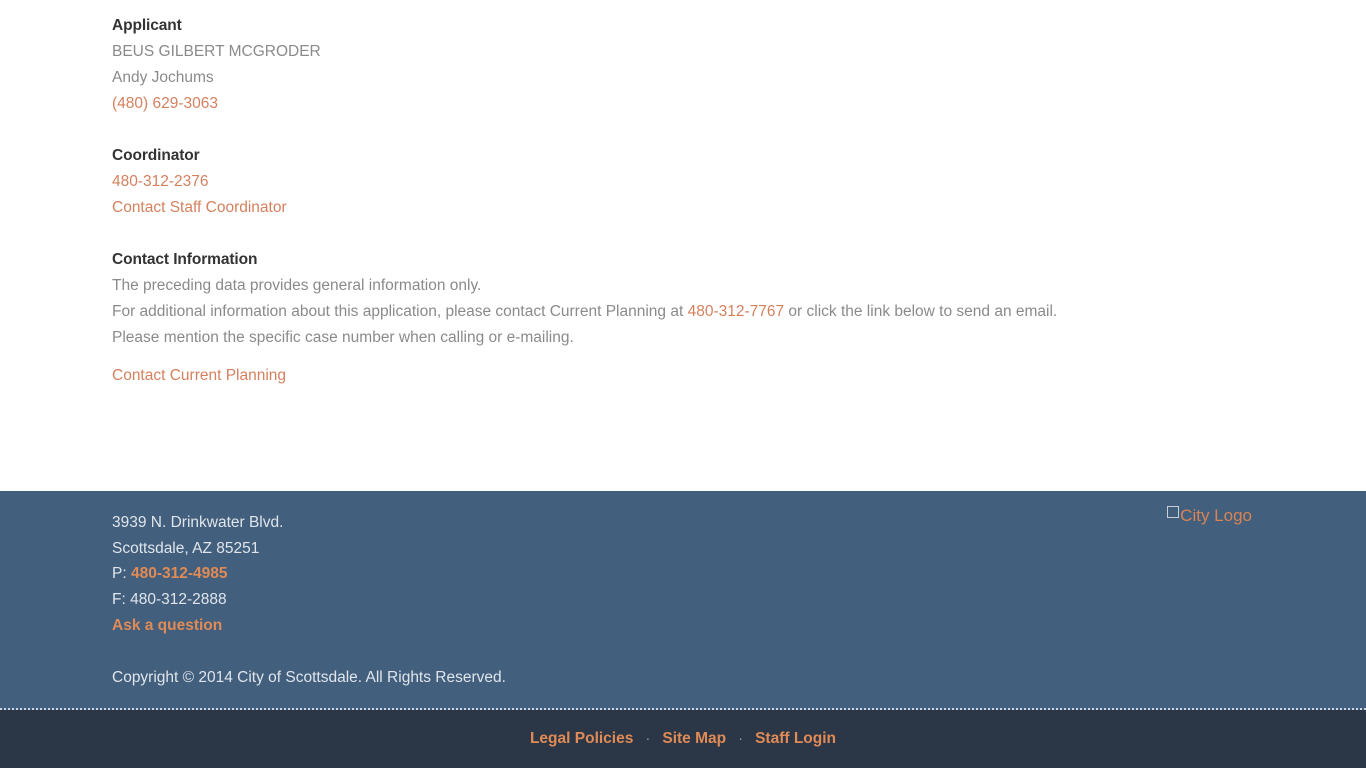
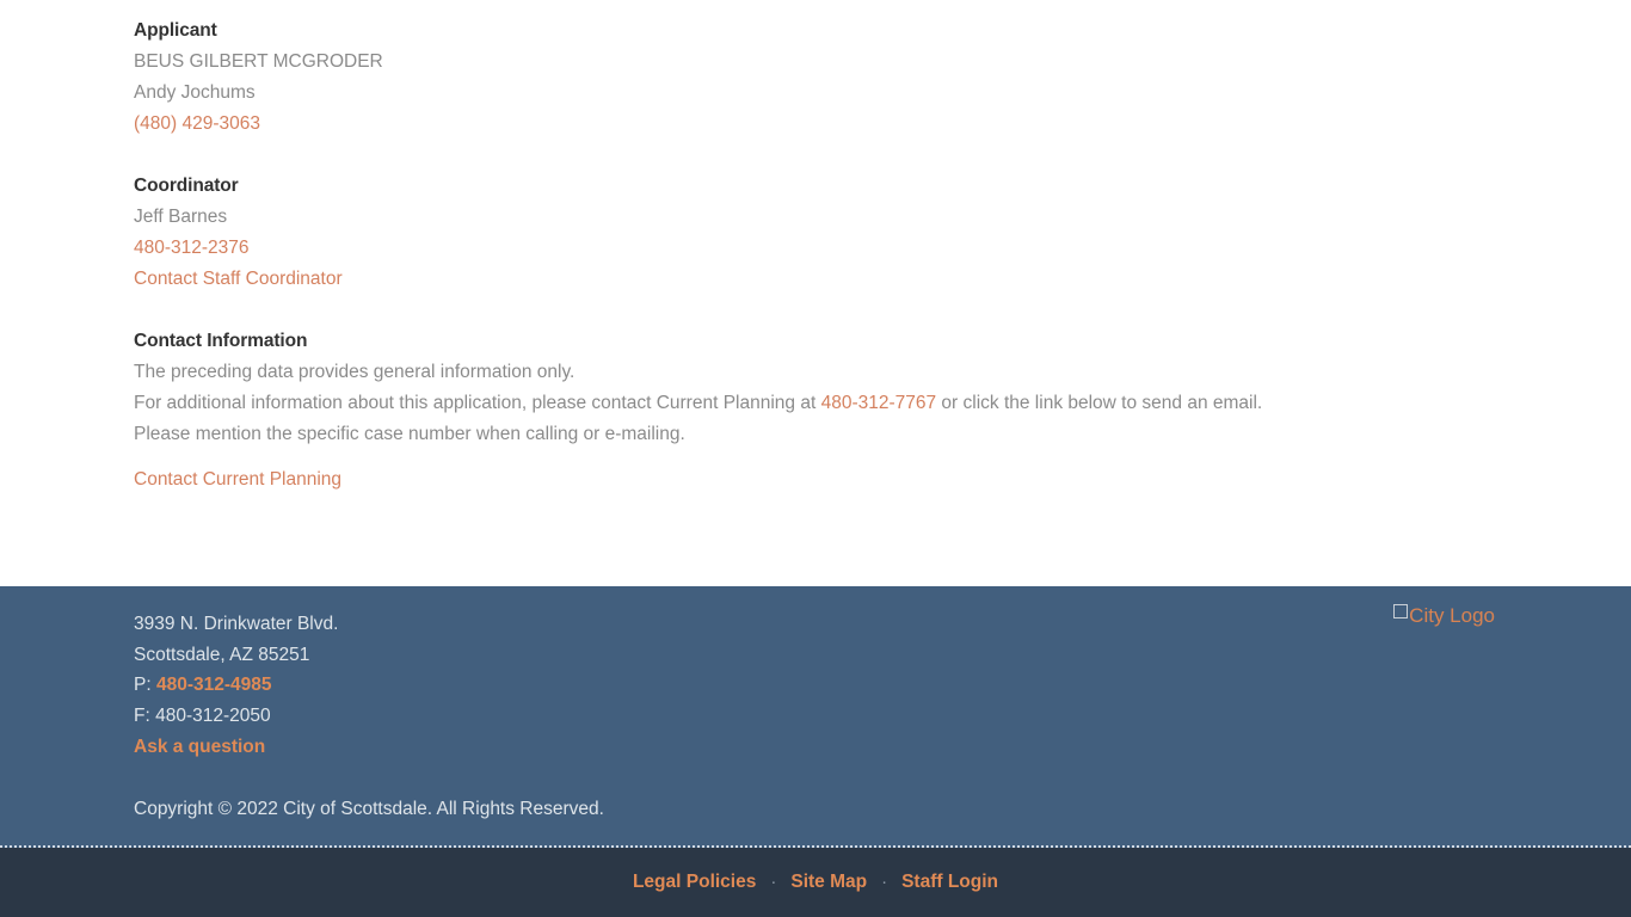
  Applicant
  BEUS GILBERT MCGRODER
  Andy Jochums
- (480) 629-3063
+ (480) 429-3063
  Coordinator
+ Jeff Barnes
  480-312-2376
  Contact Staff Coordinator
  Contact Information
  The preceding data provides general information only.
  For additional information about this application, please contact Current Planning at 480-312-7767 or click the link below to send an email.
  Please mention the specific case number when calling or e-mailing.
  Contact Current Planning
  3939 N. Drinkwater Blvd.
  Scottsdale, AZ 85251
  P: 480-312-4985
- F: 480-312-2888
+ F: 480-312-2050
  Ask a question
- Copyright © 2014 City of Scottsdale. All Rights Reserved.
+ Copyright © 2022 City of Scottsdale. All Rights Reserved.
  City Logo
  Legal Policies
  ·
  Site Map
  ·
  Staff Login
